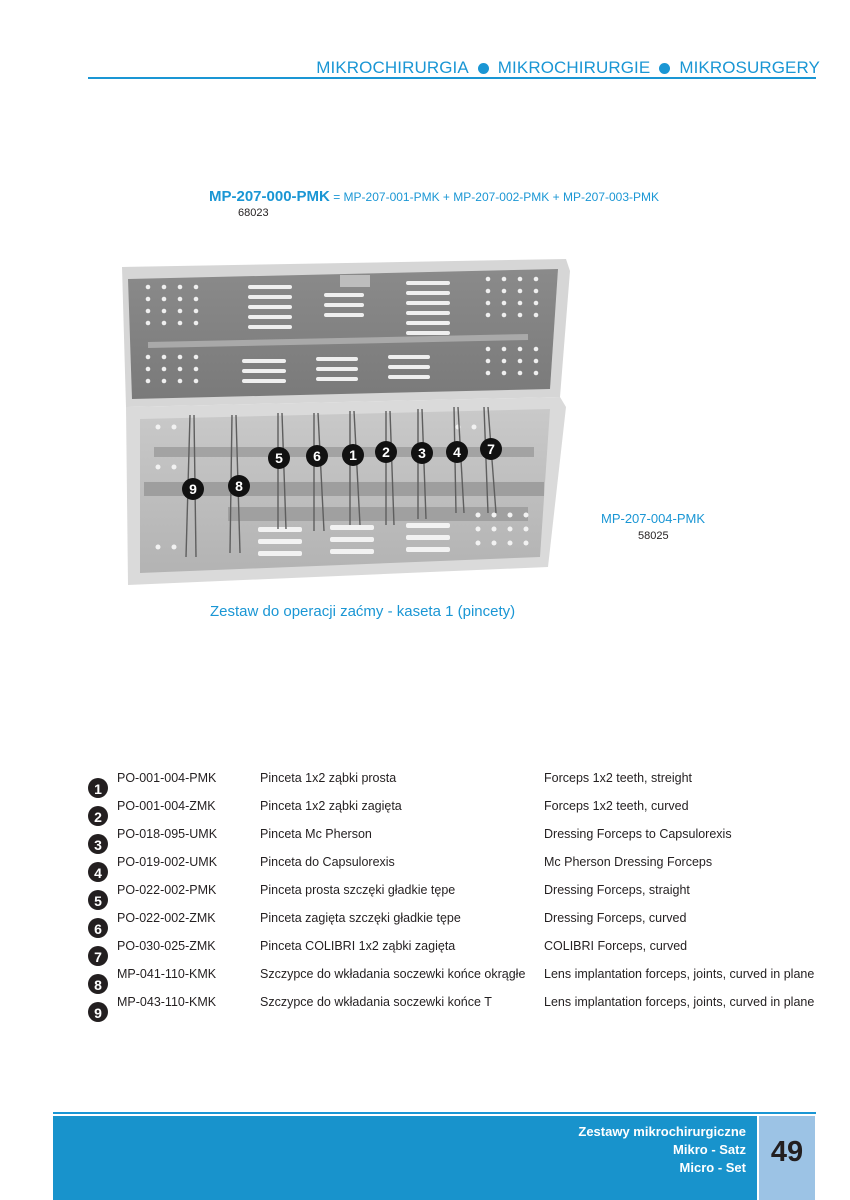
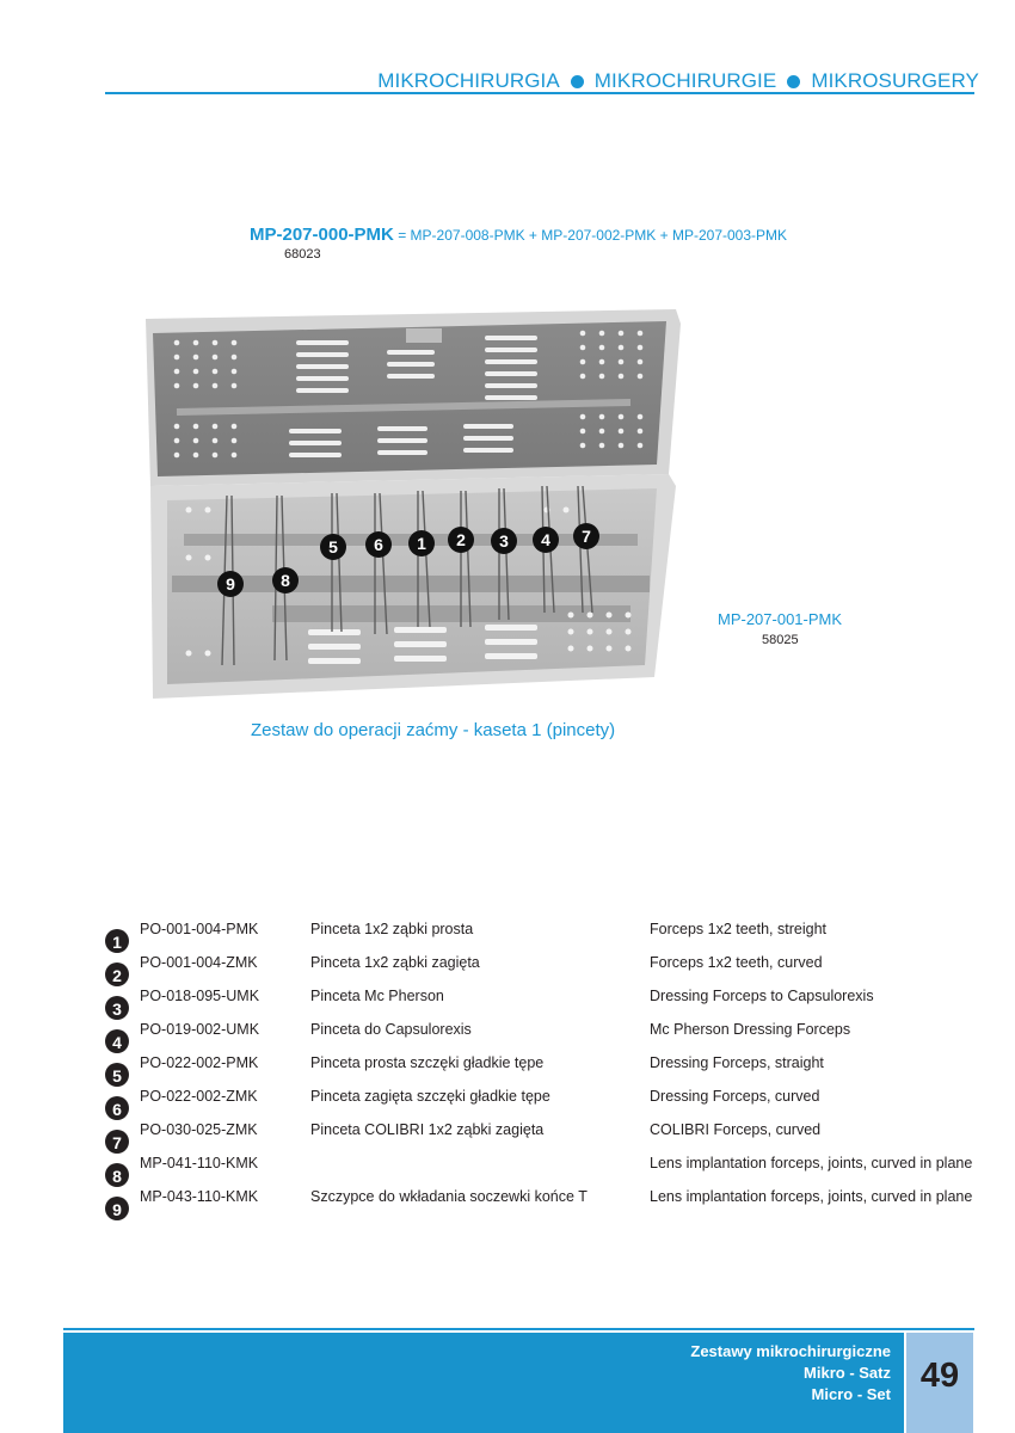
  MIKROCHIRURGIA MIKROCHIRURGIE MIKROSURGERY
- MP-207-000-PMK = MP-207-001-PMK + MP-207-002-PMK + MP-207-003-PMK
+ MP-207-000-PMK = MP-207-008-PMK + MP-207-002-PMK + MP-207-003-PMK
  68023
  5
  6
  1
  2
  3
  4
  7
  9
  8
- MP-207-004-PMK
+ MP-207-001-PMK
  58025
  Zestaw do operacji zaćmy - kaseta 1 (pincety)
  1
  PO-001-004-PMK
  Pinceta 1x2 ząbki prosta
  Forceps 1x2 teeth, streight
  2
  PO-001-004-ZMK
  Pinceta 1x2 ząbki zagięta
  Forceps 1x2 teeth, curved
  3
  PO-018-095-UMK
  Pinceta Mc Pherson
  Dressing Forceps to Capsulorexis
  4
  PO-019-002-UMK
  Pinceta do Capsulorexis
  Mc Pherson Dressing Forceps
  5
  PO-022-002-PMK
  Pinceta prosta szczęki gładkie tępe
  Dressing Forceps, straight
  6
  PO-022-002-ZMK
  Pinceta zagięta szczęki gładkie tępe
  Dressing Forceps, curved
  7
  PO-030-025-ZMK
  Pinceta COLIBRI 1x2 ząbki zagięta
  COLIBRI Forceps, curved
  8
  MP-041-110-KMK
- Szczypce do wkładania soczewki końce okrągłe
  Lens implantation forceps, joints, curved in plane
  9
  MP-043-110-KMK
  Szczypce do wkładania soczewki końce T
  Lens implantation forceps, joints, curved in plane
  Zestawy mikrochirurgiczne
  Mikro - Satz
  Micro - Set
  49
